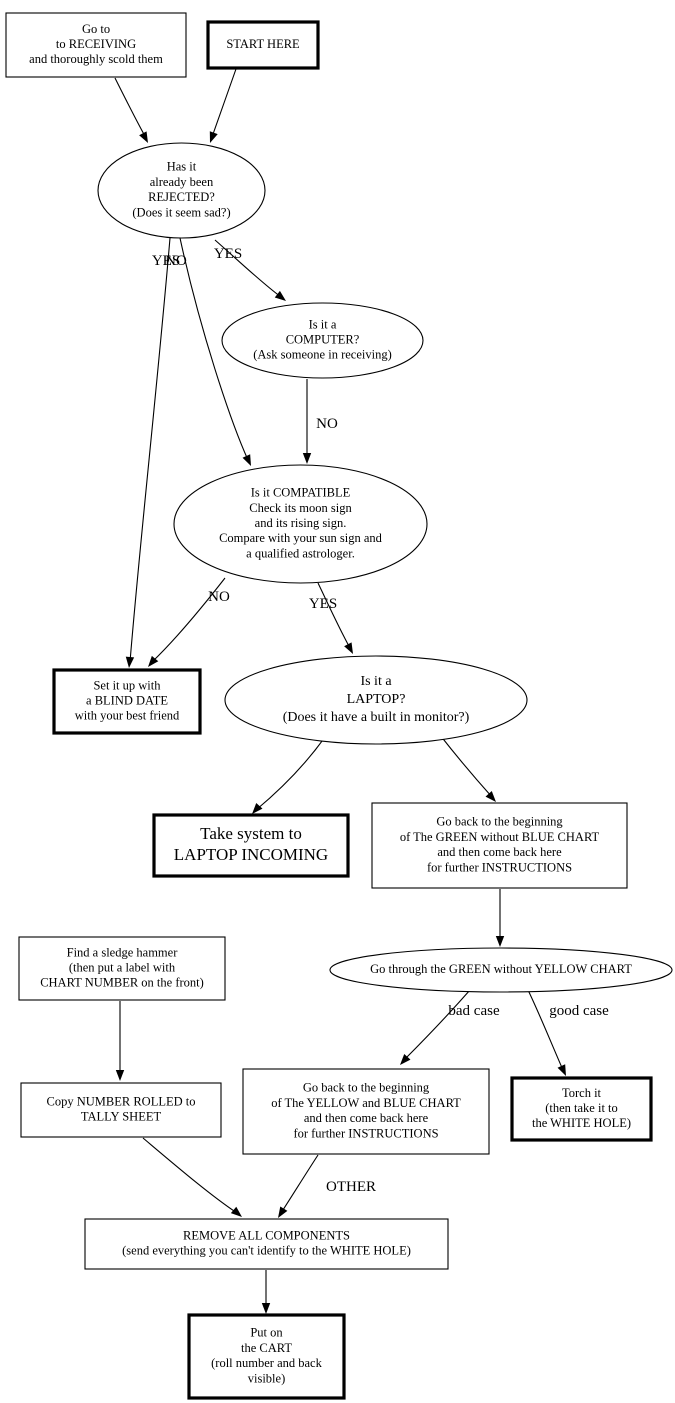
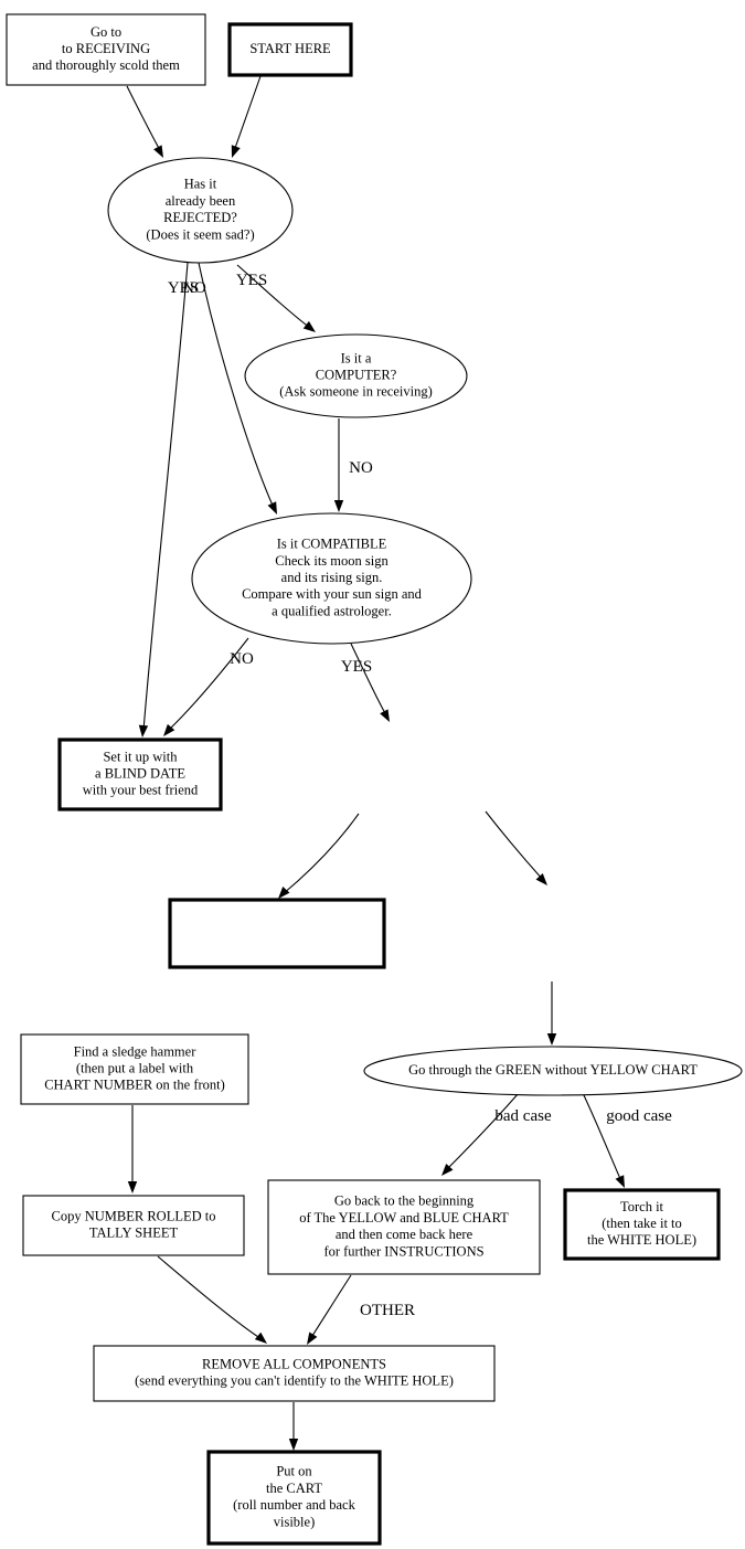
  Go to to RECEIVING and thoroughly scold them
  START HERE
  Has it already been REJECTED? (Does it seem sad?)
  Is it a COMPUTER? (Ask someone in receiving)
  Is it COMPATIBLE Check its moon sign and its rising sign. Compare with your sun sign and a qualified astrologer.
  Set it up with a BLIND DATE with your best friend
- Is it a LAPTOP? (Does it have a built in monitor?)
- Take system to LAPTOP INCOMING
- Go back to the beginning of The GREEN without BLUE CHART and then come back here for further INSTRUCTIONS
  Go through the GREEN without YELLOW CHART
  Find a sledge hammer (then put a label with CHART NUMBER on the front)
  Copy NUMBER ROLLED to TALLY SHEET
  Go back to the beginning of The YELLOW and BLUE CHART and then come back here for further INSTRUCTIONS
  Torch it (then take it to the WHITE HOLE)
  REMOVE ALL COMPONENTS (send everything you can't identify to the WHITE HOLE)
  Put on the CART (roll number and back visible)
  YES
  NO
  YES
  NO
  NO
  YES
  bad case
  good case
  OTHER
